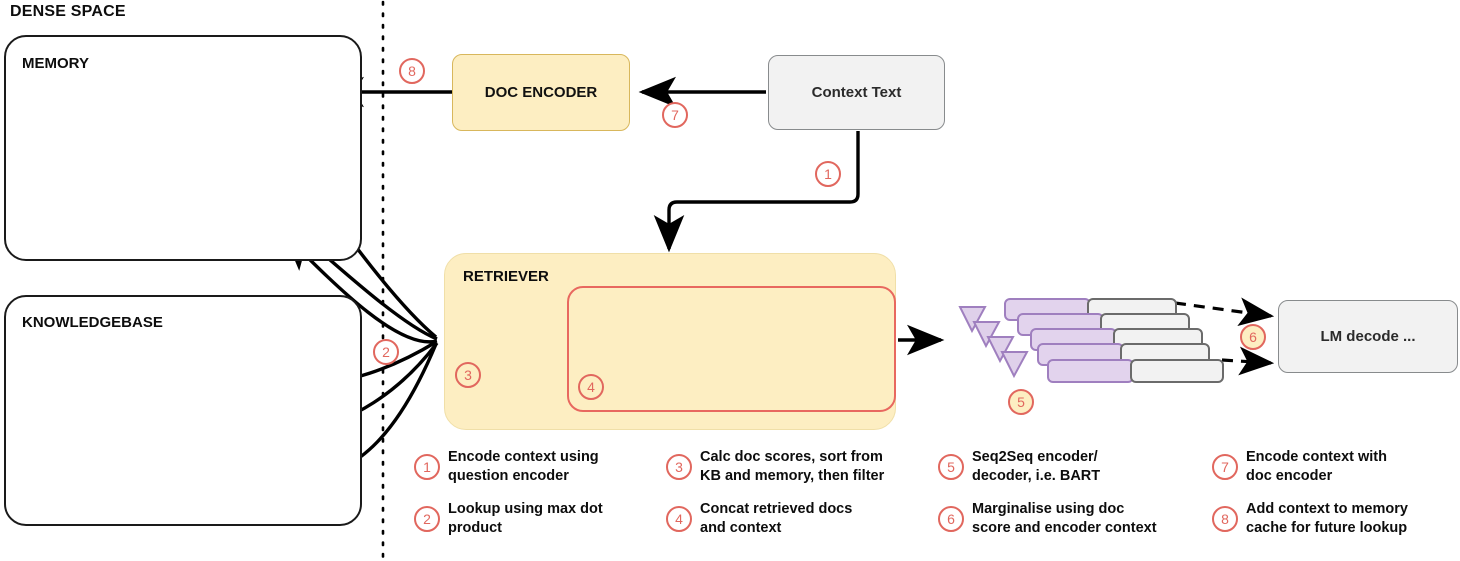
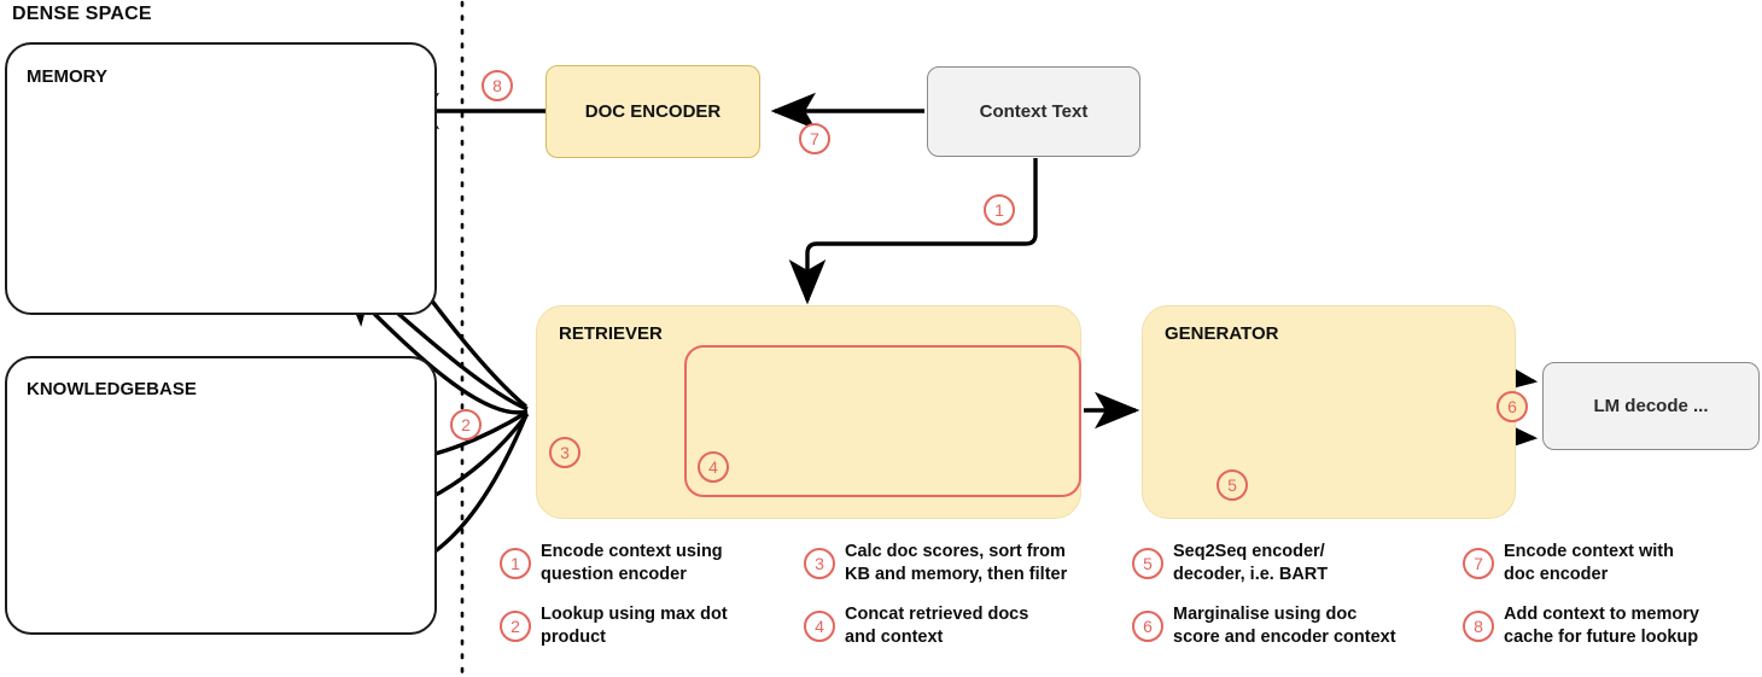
  DENSE SPACE
  MEMORY
  KNOWLEDGEBASE
  DOC ENCODER
  Context Text
  RETRIEVER
+ GENERATOR
  LM decode ...
  8
  7
  1
  2
  3
  4
  5
  6
  1
  Encode context using
  question encoder
  2
  Lookup using max dot
  product
  3
  Calc doc scores, sort from
  KB and memory, then filter
  4
  Concat retrieved docs
  and context
  5
  Seq2Seq encoder/
  decoder, i.e. BART
  6
  Marginalise using doc
  score and encoder context
  7
  Encode context with
  doc encoder
  8
  Add context to memory
  cache for future lookup
